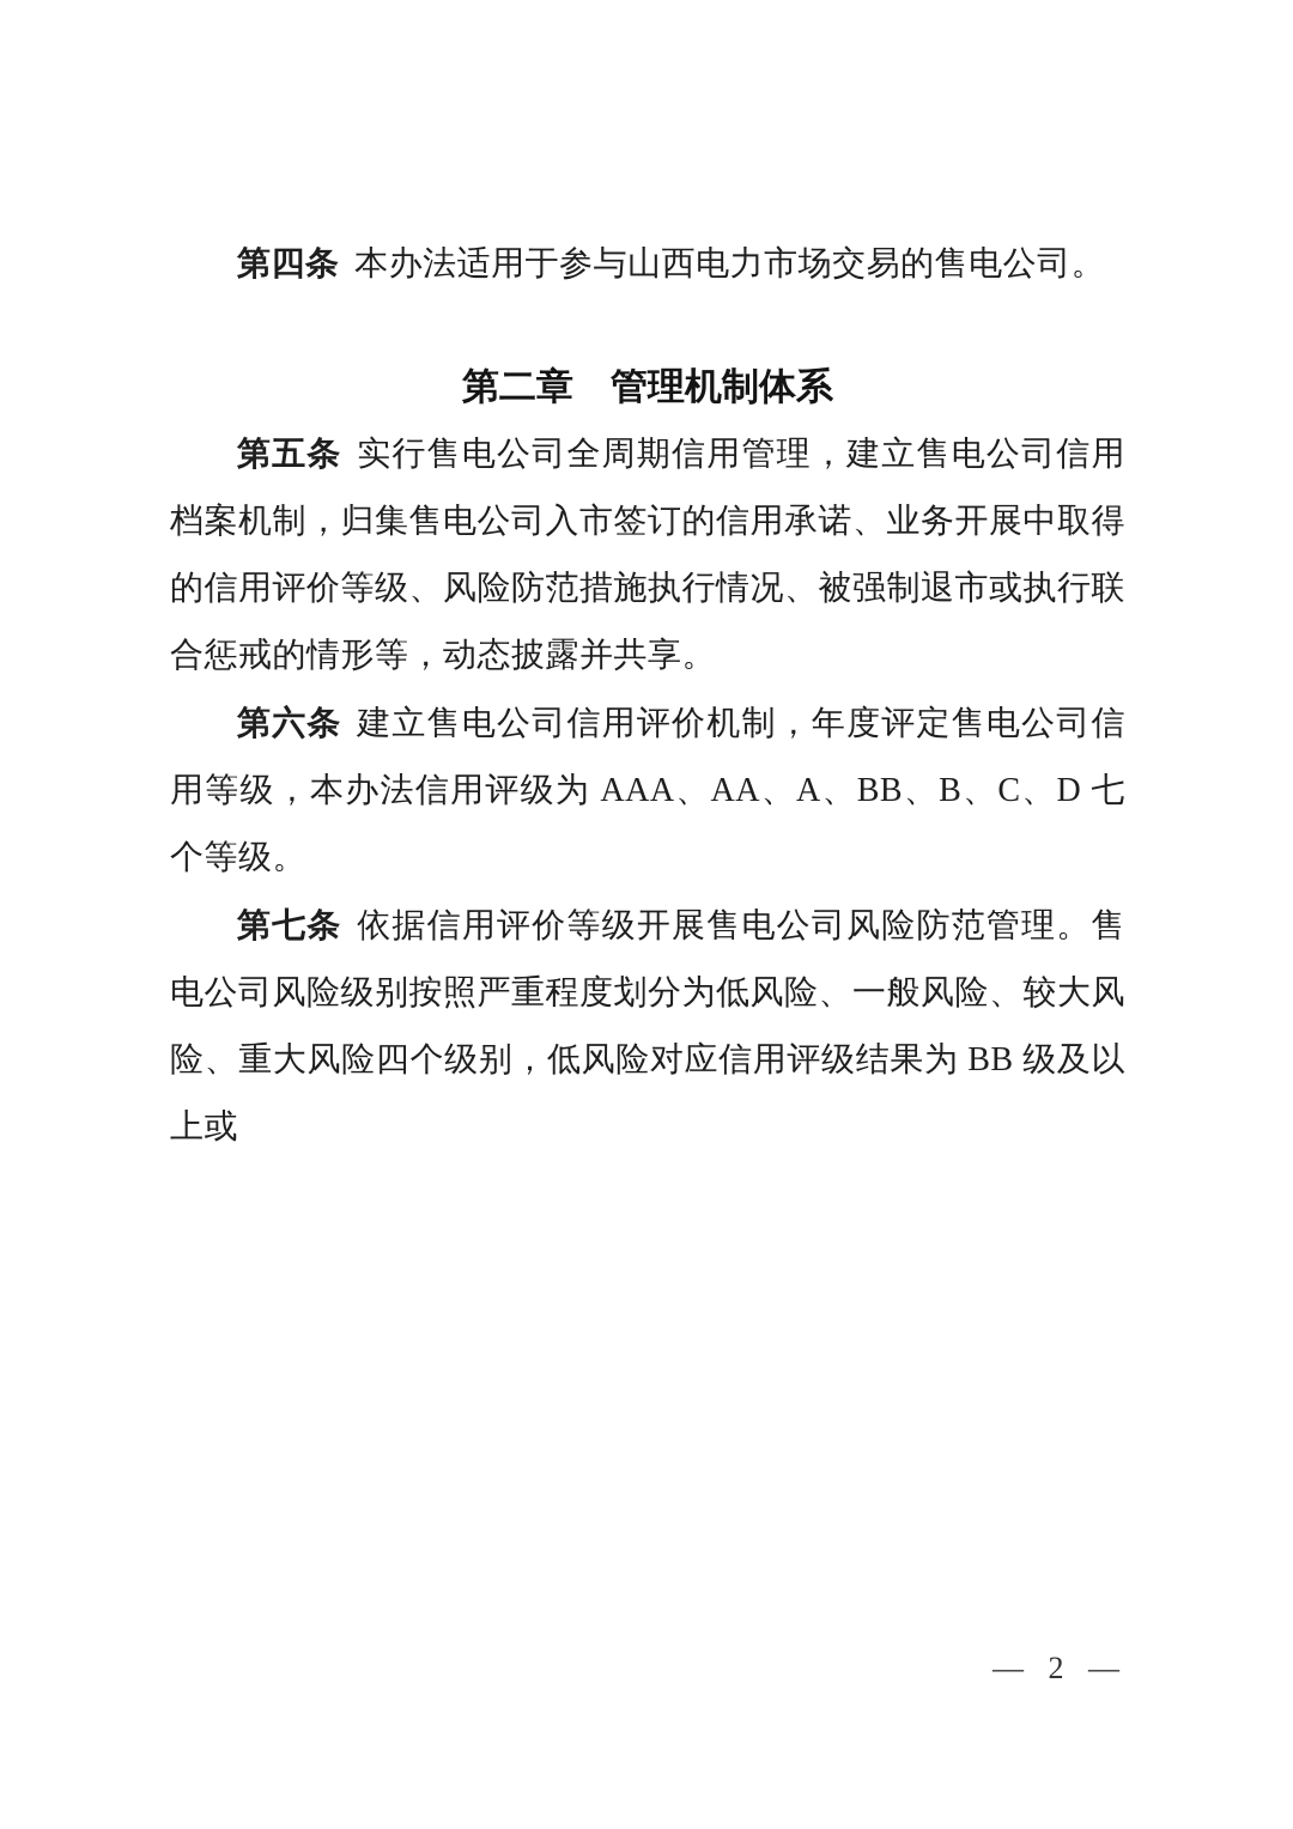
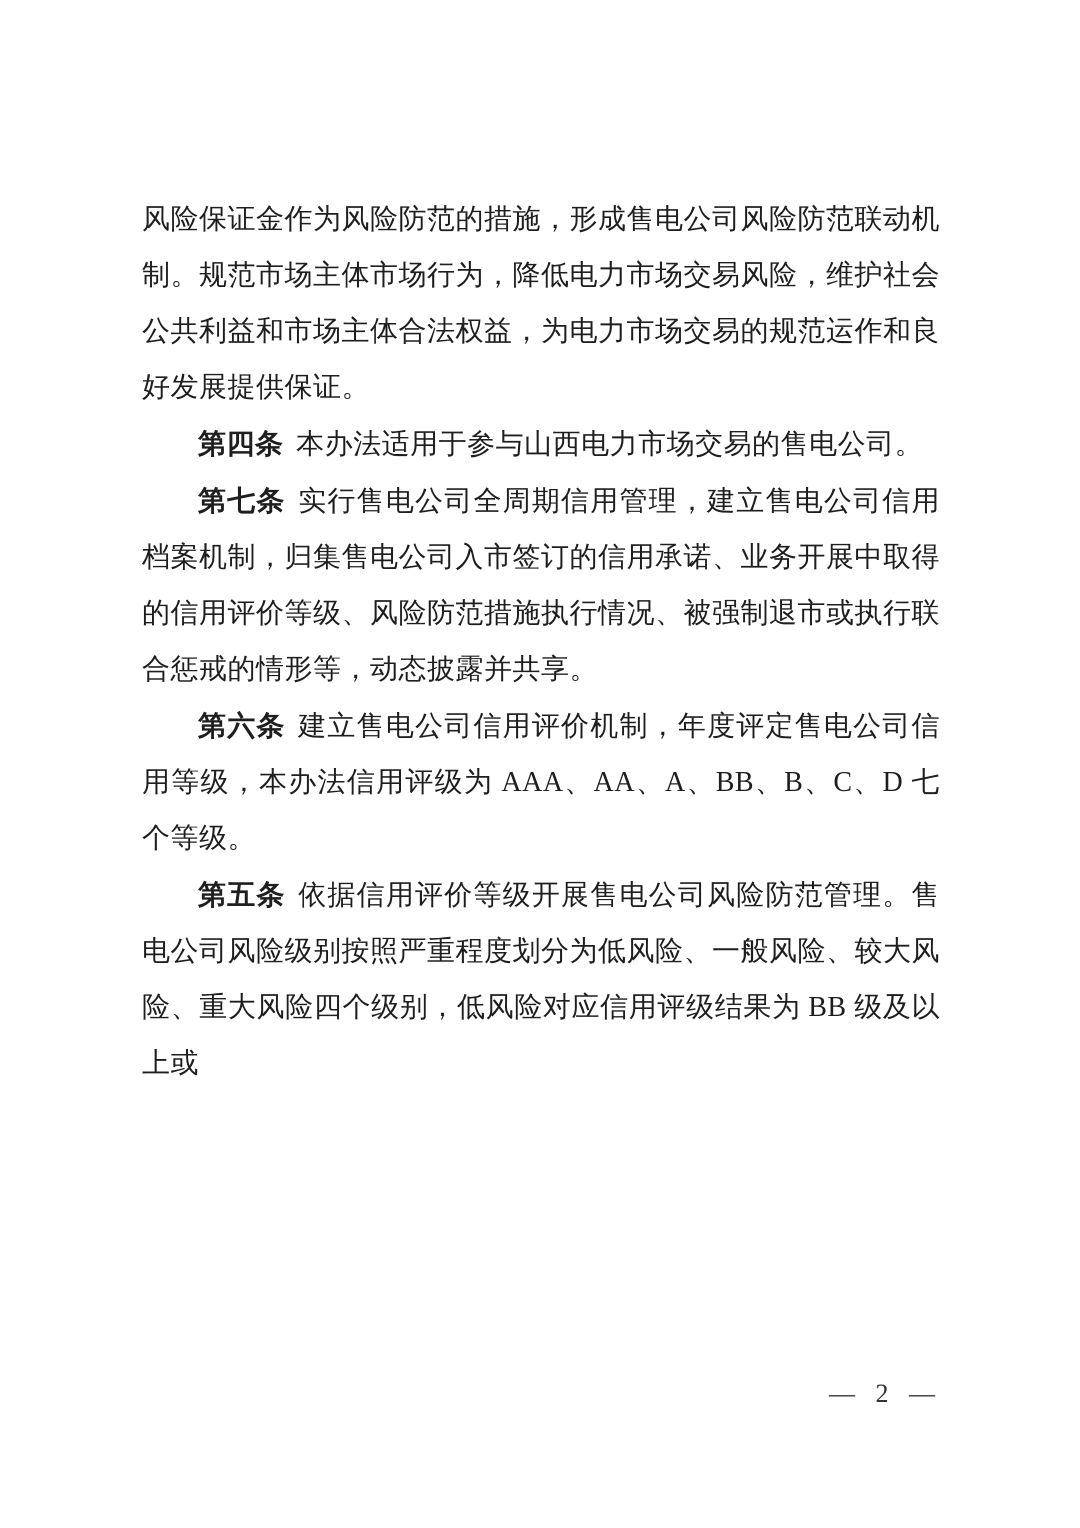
+ 风险保证金作为风险防范的措施，形成售电公司风险防范联动机制。规范市场主体市场行为，降低电力市场交易风险，维护社会公共利益和市场主体合法权益，为电力市场交易的规范运作和良好发展提供保证。
  第四条 本办法适用于参与山西电力市场交易的售电公司。
- 第二章 管理机制体系
- 第五条 实行售电公司全周期信用管理，建立售电公司信用档案机制，归集售电公司入市签订的信用承诺、业务开展中取得的信用评价等级、风险防范措施执行情况、被强制退市或执行联合惩戒的情形等，动态披露并共享。
+ 第七条 实行售电公司全周期信用管理，建立售电公司信用档案机制，归集售电公司入市签订的信用承诺、业务开展中取得的信用评价等级、风险防范措施执行情况、被强制退市或执行联合惩戒的情形等，动态披露并共享。
  第六条 建立售电公司信用评价机制，年度评定售电公司信用等级，本办法信用评级为 AAA、AA、A、BB、B、C、D 七个等级。
- 第七条 依据信用评价等级开展售电公司风险防范管理。售电公司风险级别按照严重程度划分为低风险、一般风险、较大风险、重大风险四个级别，低风险对应信用评级结果为 BB 级及以上或
+ 第五条 依据信用评价等级开展售电公司风险防范管理。售电公司风险级别按照严重程度划分为低风险、一般风险、较大风险、重大风险四个级别，低风险对应信用评级结果为 BB 级及以上或
  — 2 —
